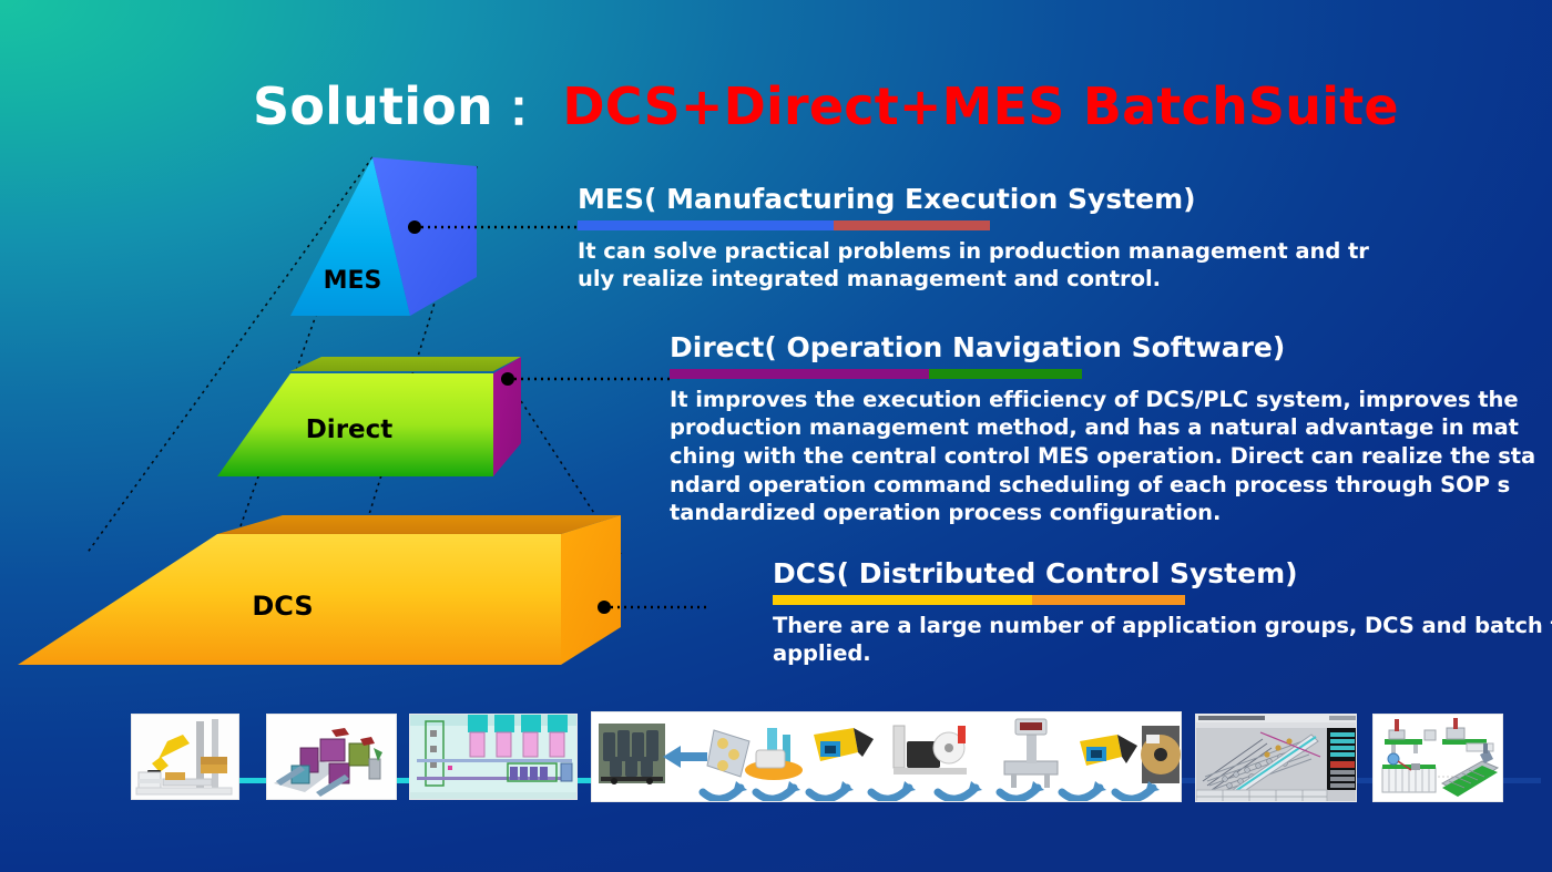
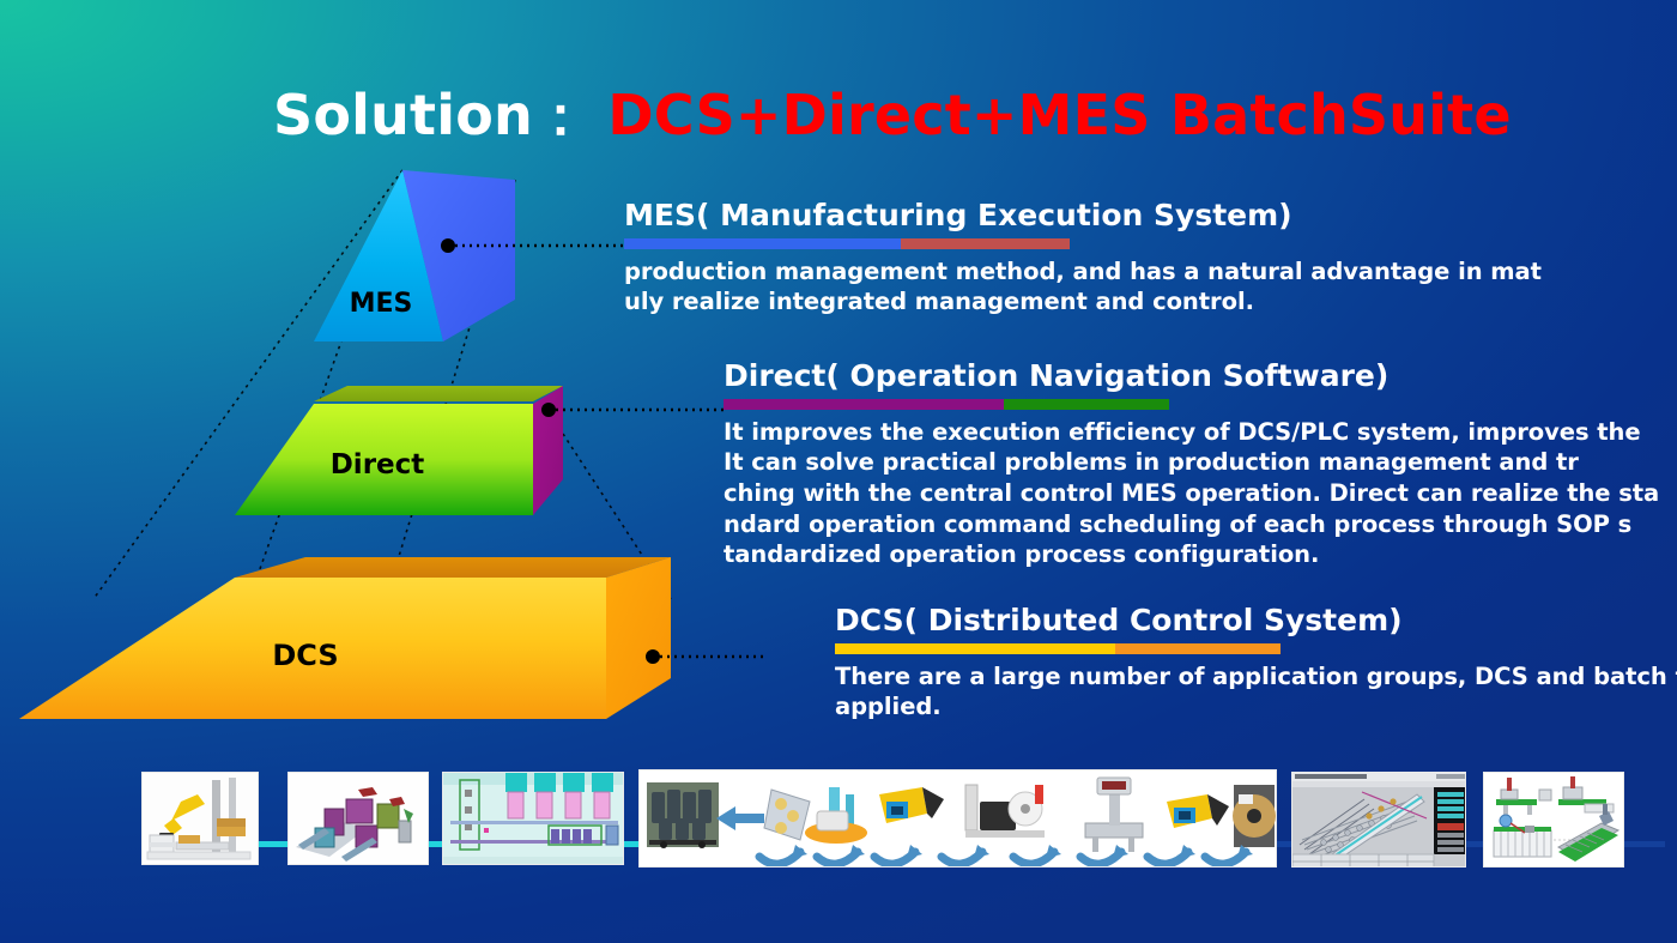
  Solution： DCS+Direct+MES BatchSuite
  DCS
  Direct
  MES
  MES( Manufacturing Execution System)
- It can solve practical problems in production management and tr
+ production management method, and has a natural advantage in mat
  uly realize integrated management and control.
  Direct( Operation Navigation Software)
  It improves the execution efficiency of DCS/PLC system, improves the
- production management method, and has a natural advantage in mat
+ It can solve practical problems in production management and tr
  ching with the central control MES operation. Direct can realize the sta
  ndard operation command scheduling of each process through SOP s
  tandardized operation process configuration.
  DCS( Distributed Control System)
  There are a large number of application groups, DCS and batch
  applied.
